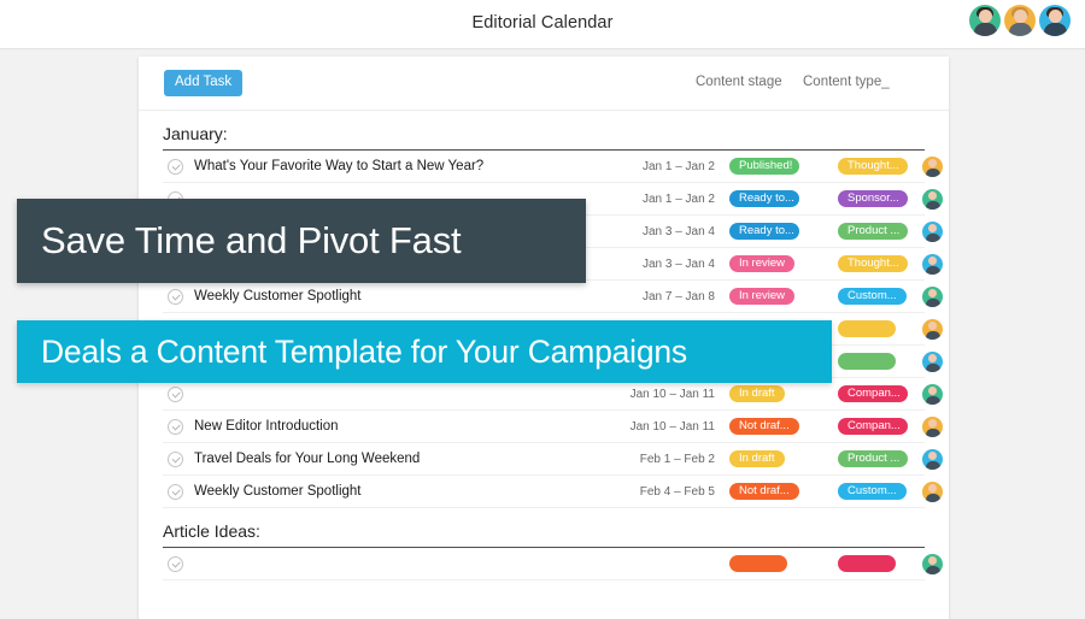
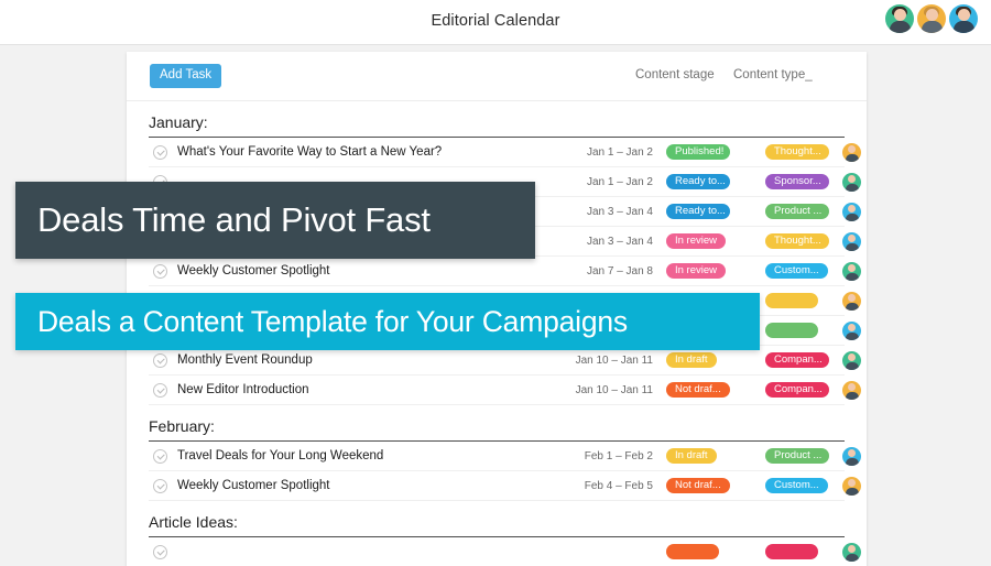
  Editorial Calendar
  Add Task
  Content stage
  Content type_
  January:
  What's Your Favorite Way to Start a New Year?
  Jan 1 – Jan 2
  Published!
  Thought...
  Jan 1 – Jan 2
  Ready to...
  Sponsor...
  Jan 3 – Jan 4
  Ready to...
  Product ...
  Jan 3 – Jan 4
  In review
  Thought...
  Weekly Customer Spotlight
  Jan 7 – Jan 8
  In review
  Custom...
+ Monthly Event Roundup
  Jan 10 – Jan 11
  In draft
  Compan...
  New Editor Introduction
  Jan 10 – Jan 11
  Not draf...
  Compan...
+ February:
  Travel Deals for Your Long Weekend
  Feb 1 – Feb 2
  In draft
  Product ...
  Weekly Customer Spotlight
  Feb 4 – Feb 5
  Not draf...
  Custom...
  Article Ideas:
- Save Time and Pivot Fast
+ Deals Time and Pivot Fast
  Deals a Content Template for Your Campaigns
